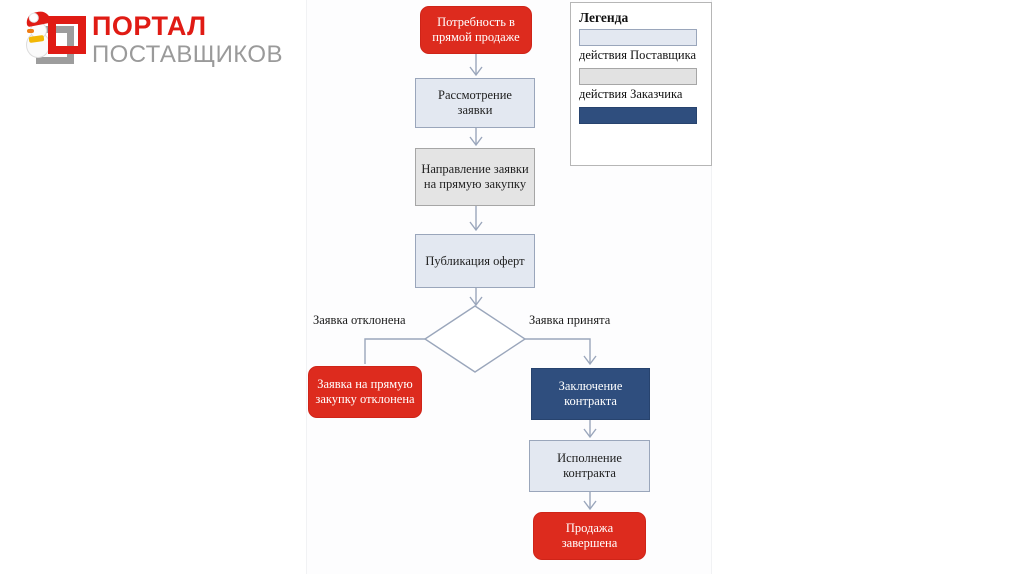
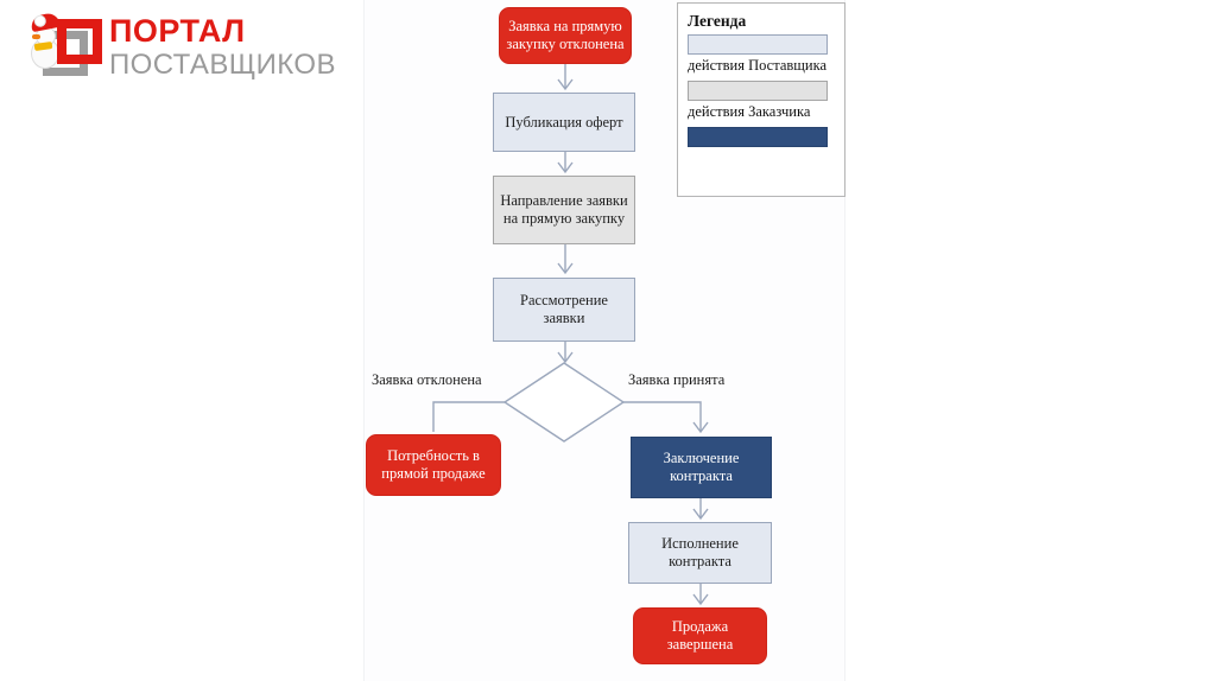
  ПОРТАЛ
  ПОСТАВЩИКОВ
- Потребность в прямой продаже
+ Заявка на прямую закупку отклонена
- Рассмотрение заявки
+ Публикация оферт
  Направление заявки на прямую закупку
- Публикация оферт
+ Рассмотрение заявки
  Заявка отклонена
  Заявка принята
- Заявка на прямую закупку отклонена
+ Потребность в прямой продаже
  Заключение контракта
  Исполнение контракта
  Продажа завершена
  Легенда
  действия Поставщика
  действия Заказчика
